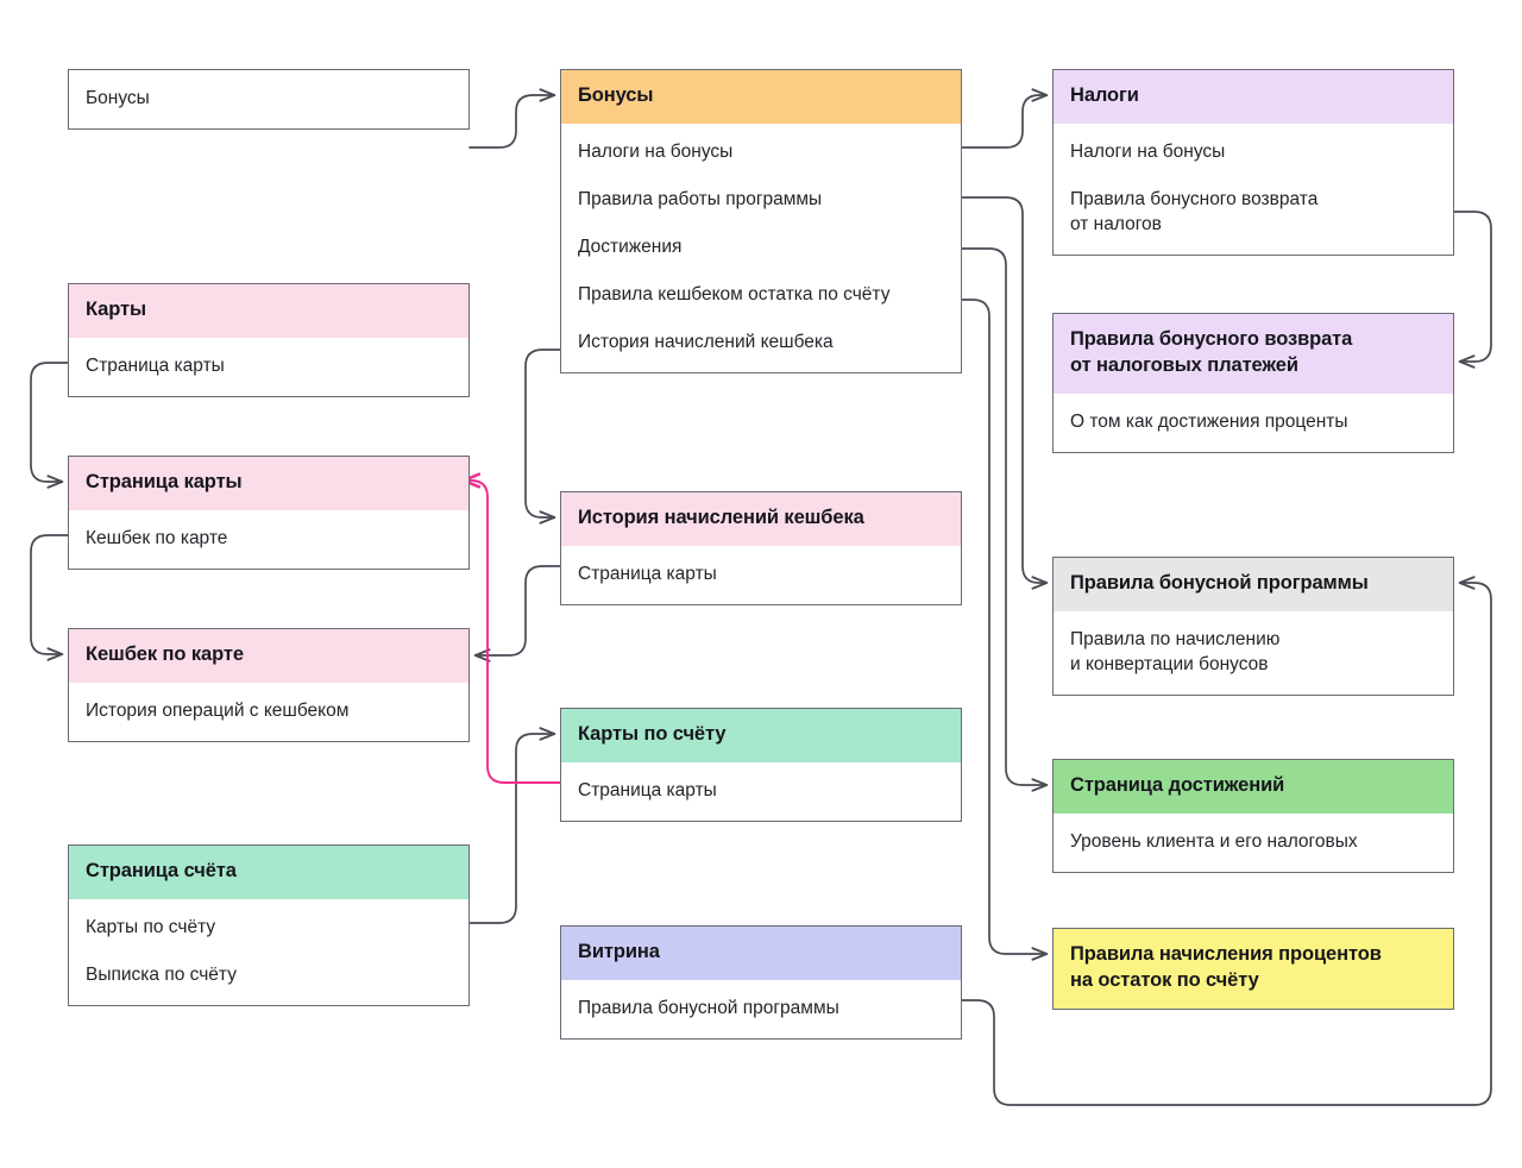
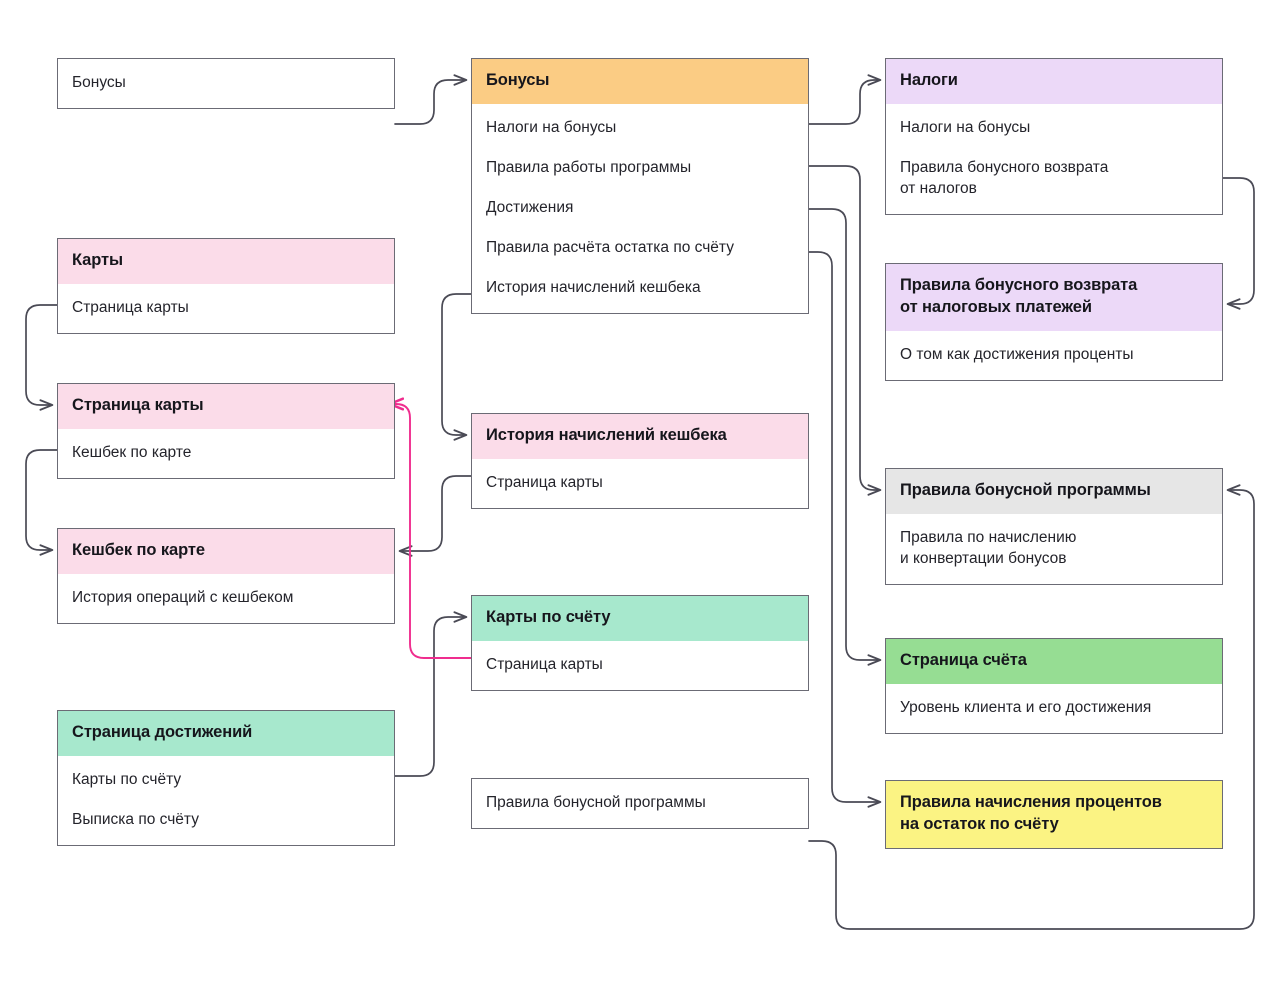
  Бонусы
  Карты
  Страница карты
  Страница карты
  Кешбек по карте
  Кешбек по карте
  История операций с кешбеком
- Страница счёта
+ Страница достижений
  Карты по счёту
  Выписка по счёту
  Бонусы
  Налоги на бонусы
  Правила работы программы
  Достижения
- Правила кешбеком остатка по счёту
+ Правила расчёта остатка по счёту
  История начислений кешбека
  История начислений кешбека
  Страница карты
  Карты по счёту
  Страница карты
- Витрина
  Правила бонусной программы
  Налоги
  Налоги на бонусы
  Правила бонусного возврата
  от налогов
  Правила бонусного возврата
  от налоговых платежей
  О том как достижения проценты
  Правила бонусной программы
  Правила по начислению
  и конвертации бонусов
- Страница достижений
+ Страница счёта
- Уровень клиента и его налоговых
+ Уровень клиента и его достижения
  Правила начисления процентов
  на остаток по счёту
